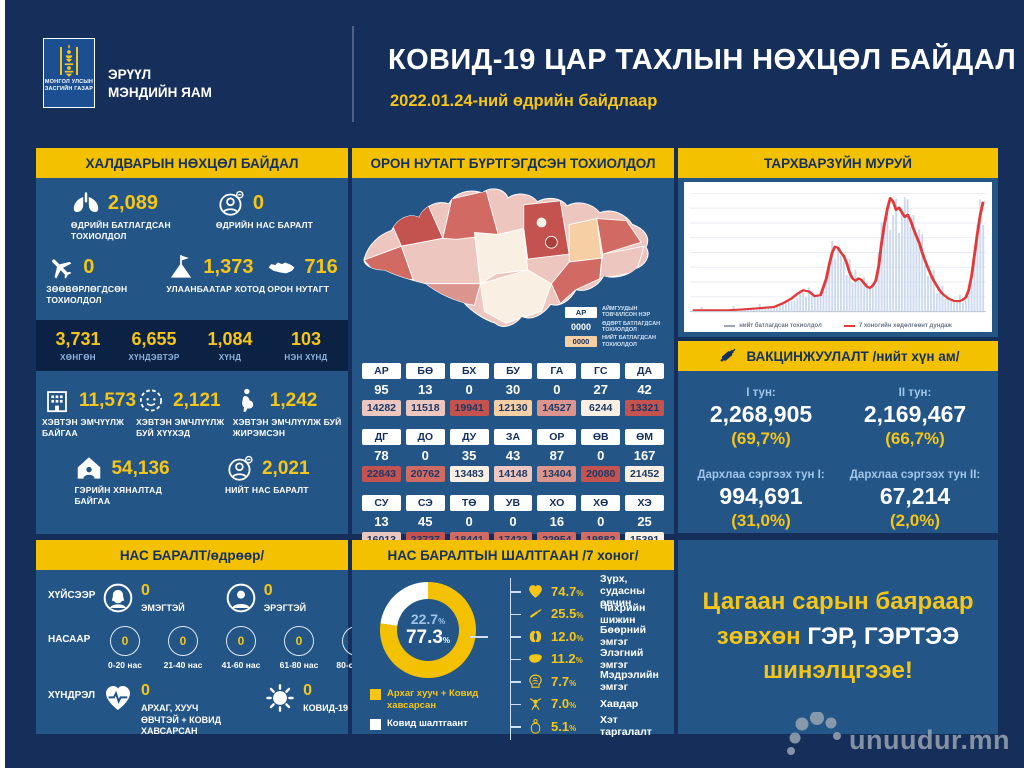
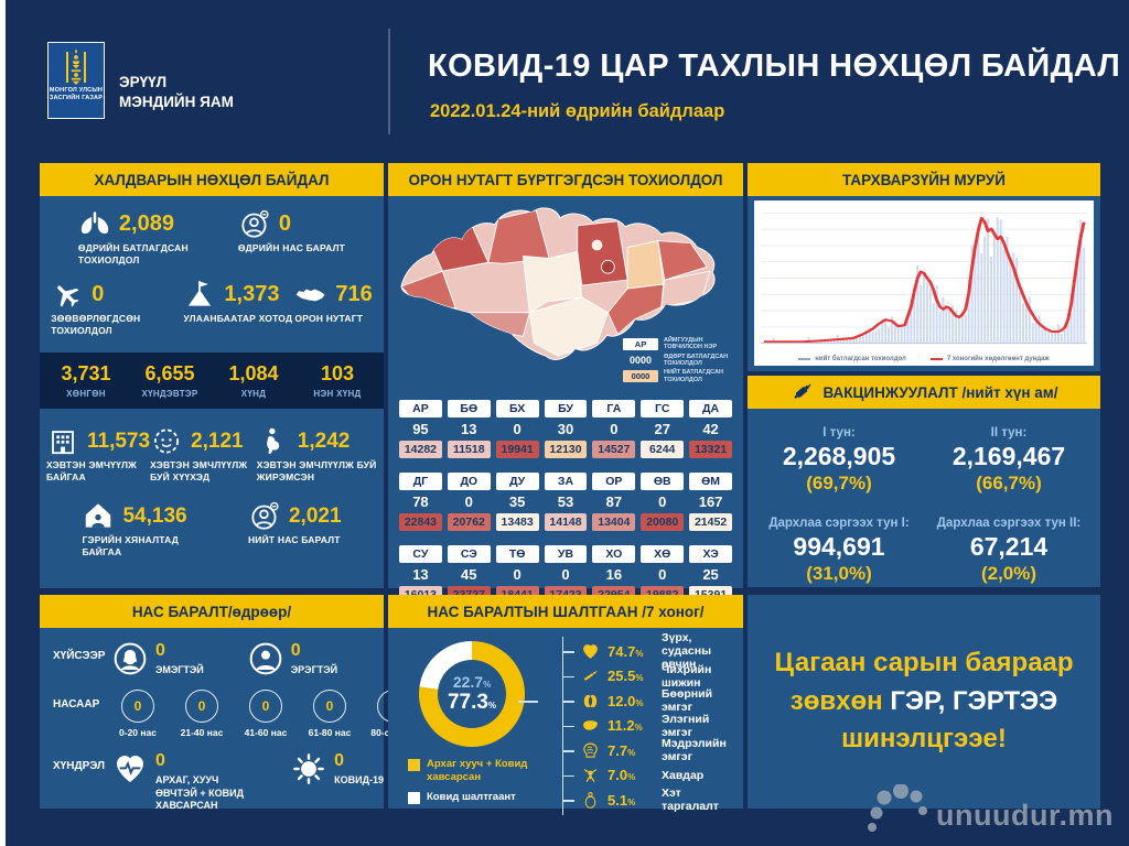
  ЭРҮҮЛ
  МЭНДИЙН ЯАМ
  КОВИД-19 ЦАР ТАХЛЫН НӨХЦӨЛ БАЙДАЛ
  2022.01.24-ний өдрийн байдлаар
  ХАЛДВАРЫН НӨХЦӨЛ БАЙДАЛ
  2,089
  ӨДРИЙН БАТЛАГДСАН ТОХИОЛДОЛ
  0
  ӨДРИЙН НАС БАРАЛТ
  0
  ЗӨӨВӨРЛӨГДСӨН ТОХИОЛДОЛ
  1,373
  УЛААНБААТАР ХОТОД
  716
  ОРОН НУТАГТ
  3,731
  ХӨНГӨН
  6,655
  ХҮНДЭВТЭР
  1,084
  ХҮНД
  103
  НЭН ХҮНД
  11,573
  ХЭВТЭН ЭМЧҮҮЛЖ БАЙГАА
  2,121
  ХЭВТЭН ЭМЧЛҮҮЛЖ БУЙ ХҮҮХЭД
  1,242
  ХЭВТЭН ЭМЧЛҮҮЛЖ БУЙ ЖИРЭМСЭН
  54,136
  ГЭРИЙН ХЯНАЛТАД БАЙГАА
  2,021
  НИЙТ НАС БАРАЛТ
  НАС БАРАЛТ/өдрөөр/
  ХҮЙСЭЭР
  0
  ЭМЭГТЭЙ
  0
  ЭРЭГТЭЙ
  НАСААР
  0
  0-20 нас
  0
  21-40 нас
  0
  41-60 нас
  0
  61-80 нас
  ХҮНДРЭЛ
  0
  АРХАГ, ХУУЧ ӨВЧТЭЙ + КОВИД ХАВСАРСАН
  0
  КОВИД-19
  ОРОН НУТАГТ БҮРТГЭГДСЭН ТОХИОЛДОЛ
  АР
  0000
  0000
  АР
  95
  14282
  БӨ
  13
  11518
  БХ
  0
  19941
  БУ
  30
  12130
  ГА
  0
  14527
  ГС
  27
  6244
  ДА
  42
  13321
  ДГ
  78
  22843
  ДО
  0
  20762
  ДУ
  35
  13483
  ЗА
- 43
+ 53
  14148
  ОР
  87
  13404
  ӨВ
  0
  20080
  ӨМ
  167
  21452
  СУ
  13
  СЭ
  45
  ТӨ
  0
  УВ
  0
  ХО
  16
  ХӨ
  0
  ХЭ
  25
  ТАРХВАРЗҮЙН МУРУЙ
  ВАКЦИНЖУУЛАЛТ /нийт хүн ам/
  I тун:
  2,268,905
  (69,7%)
  II тун:
  2,169,467
  (66,7%)
  Дархлаа сэргээх тун I:
  994,691
  (31,0%)
  Дархлаа сэргээх тун II:
  67,214
  (2,0%)
  НАС БАРАЛТЫН ШАЛТГААН /7 хоног/
  22.7%
  77.3%
  Архаг хууч + Ковид хавсарсан
  Ковид шалтгаант
  74.7%
  Зүрх, судасны
  25.5%
  Чихрийн шижин
  12.0%
  Бөөрний эмгэг
  11.2%
  Элэгний эмгэг
  7.7%
  Мэдрэлийн эмгэг
  7.0%
  Хавдар
  5.1%
  Хэт таргалалт
  Цагаан сарын баяраар
  зөвхөн ГЭР, ГЭРТЭЭ
  шинэлцгээе!
  unuudur.mn
